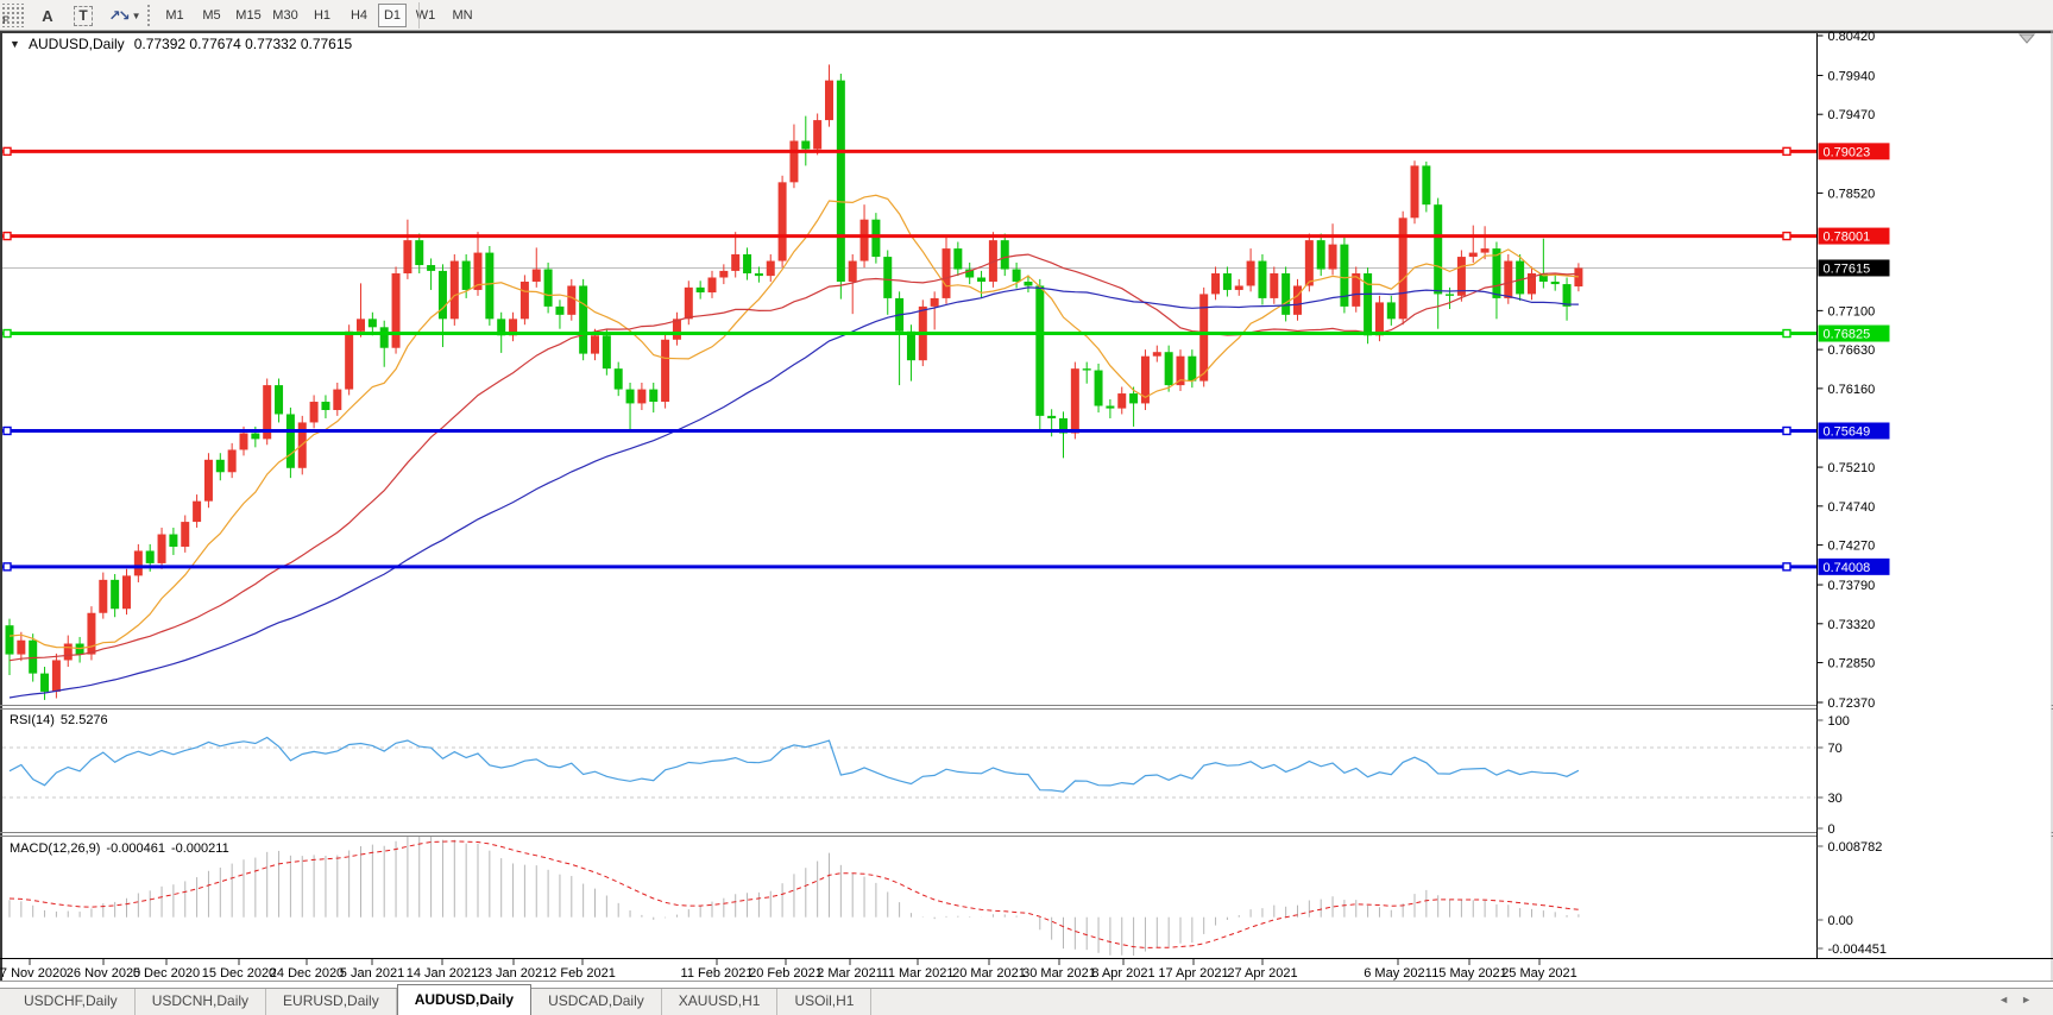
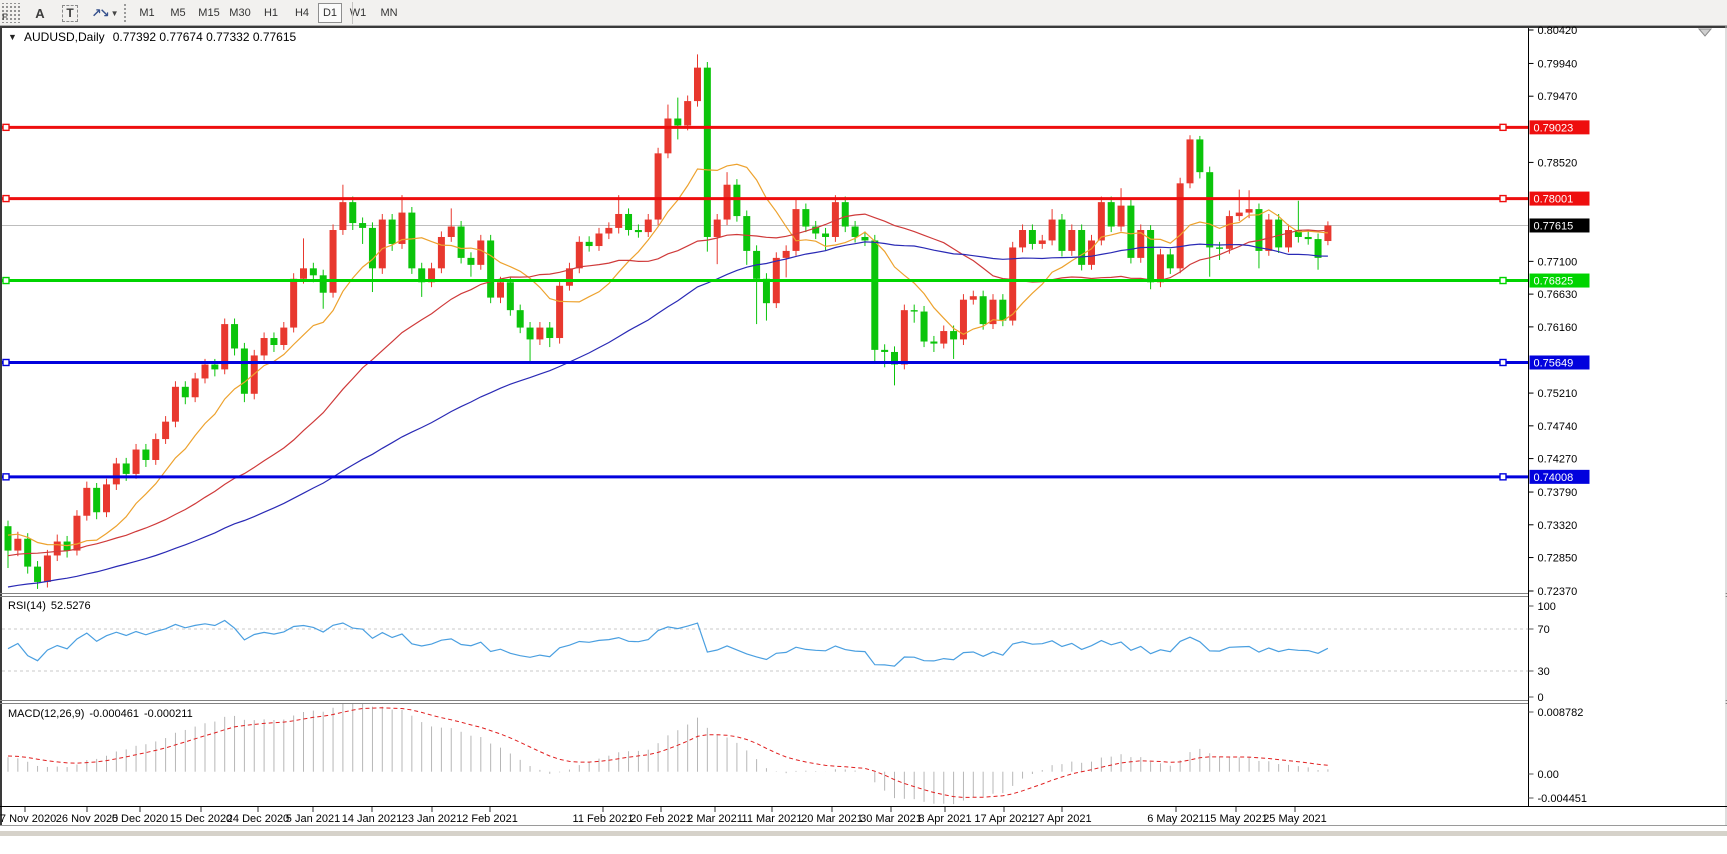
  F
  A
  T
  ↗↘
  ▼
  M1
  M5
  M15
  M30
  H1
  H4
  D1
  W1
  MN
  0.80420
  0.79940
  0.79470
  0.78520
  0.77100
  0.76630
  0.76160
  0.75210
  0.74740
  0.74270
  0.73790
  0.73320
  0.72850
  0.72370
  0.79023
  0.78001
  0.76825
  0.75649
  0.74008
  0.77615
  100
  70
  30
  0
  0.008782
  0.00
  -0.004451
  7 Nov 2020
  26 Nov 2020
  5 Dec 2020
  15 Dec 2020
  24 Dec 2020
  5 Jan 2021
  14 Jan 2021
  23 Jan 2021
  2 Feb 2021
  11 Feb 2021
  20 Feb 2021
  2 Mar 2021
  11 Mar 2021
  20 Mar 2021
  30 Mar 2021
  8 Apr 2021
  17 Apr 2021
  27 Apr 2021
  6 May 2021
  15 May 2021
  25 May 2021
  ▼
  AUDUSD,Daily 0.77392 0.77674 0.77332 0.77615
  RSI(14) 52.5276
  MACD(12,26,9) -0.000461 -0.000211
- USDCHF,Daily
- USDCNH,Daily
- EURUSD,Daily
- AUDUSD,Daily
- USDCAD,Daily
- XAUUSD,H1
- USOil,H1
- ◄►
